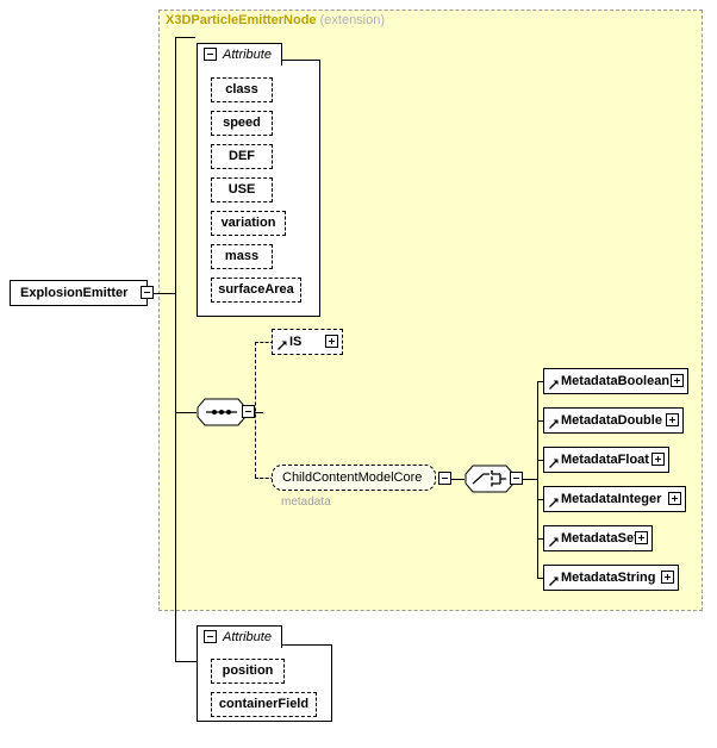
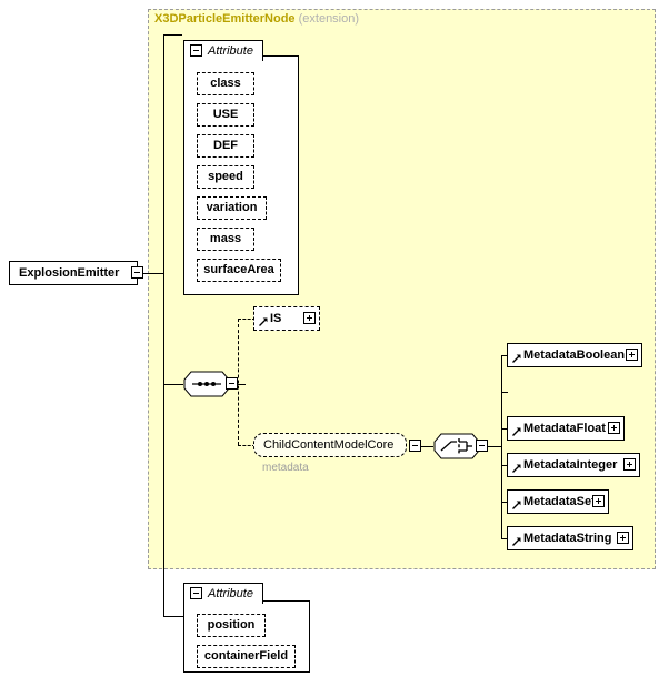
  X3DParticleEmitterNode (extension)
  ExplosionEmitter
  Attribute
  class
- speed
+ USE
  DEF
- USE
+ speed
  variation
  mass
  surfaceArea
  IS
  ChildContentModelCore
  metadata
  MetadataBoolean
- MetadataDouble
  MetadataFloat
  MetadataInteger
  MetadataSe
  MetadataString
  Attribute
  position
  containerField
